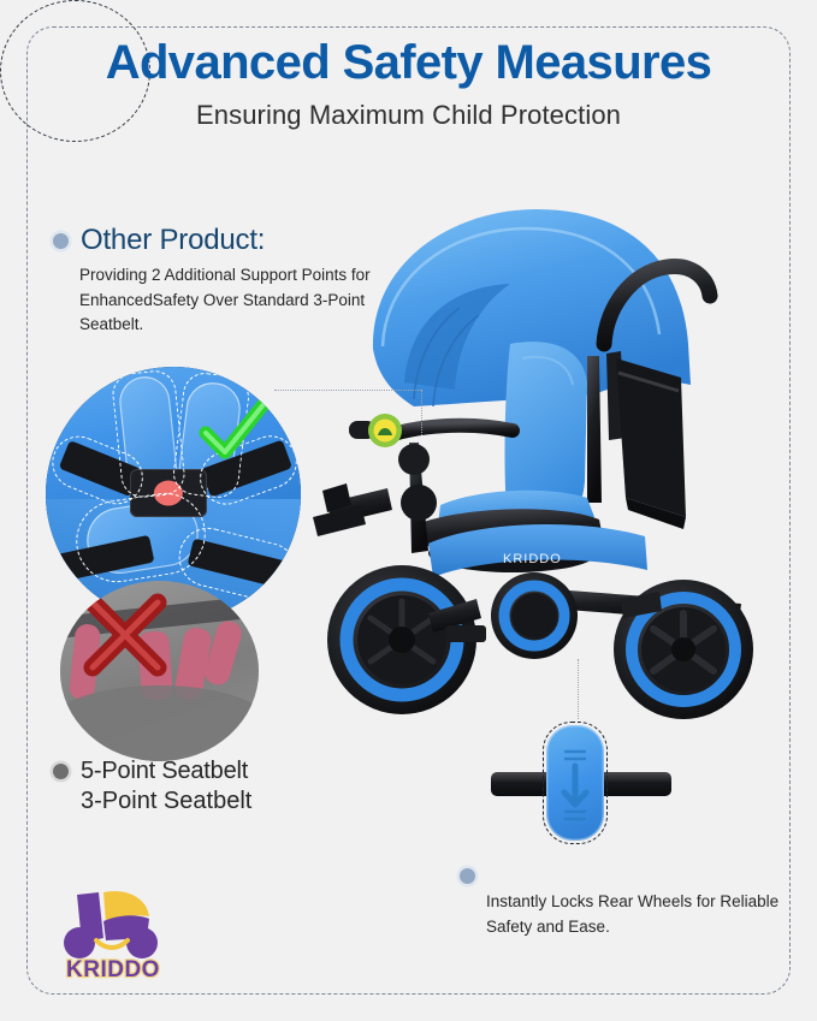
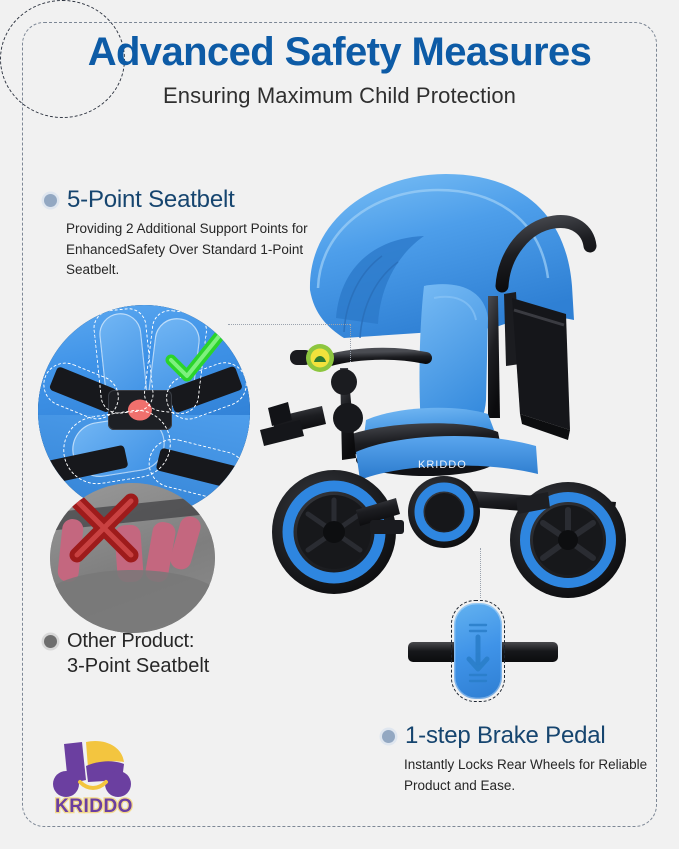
  Advanced Safety Measures
  Ensuring Maximum Child Protection
  KRIDDO
- Other Product:
+ 5-Point Seatbelt
- Providing 2 Additional Support Points for EnhancedSafety Over Standard 3-Point Seatbelt.
+ Providing 2 Additional Support Points for EnhancedSafety Over Standard 1-Point Seatbelt.
- 5-Point Seatbelt
+ Other Product:
  3-Point Seatbelt
+ 1-step Brake Pedal
- Instantly Locks Rear Wheels for Reliable Safety and Ease.
+ Instantly Locks Rear Wheels for Reliable Product and Ease.
  KRIDDO
